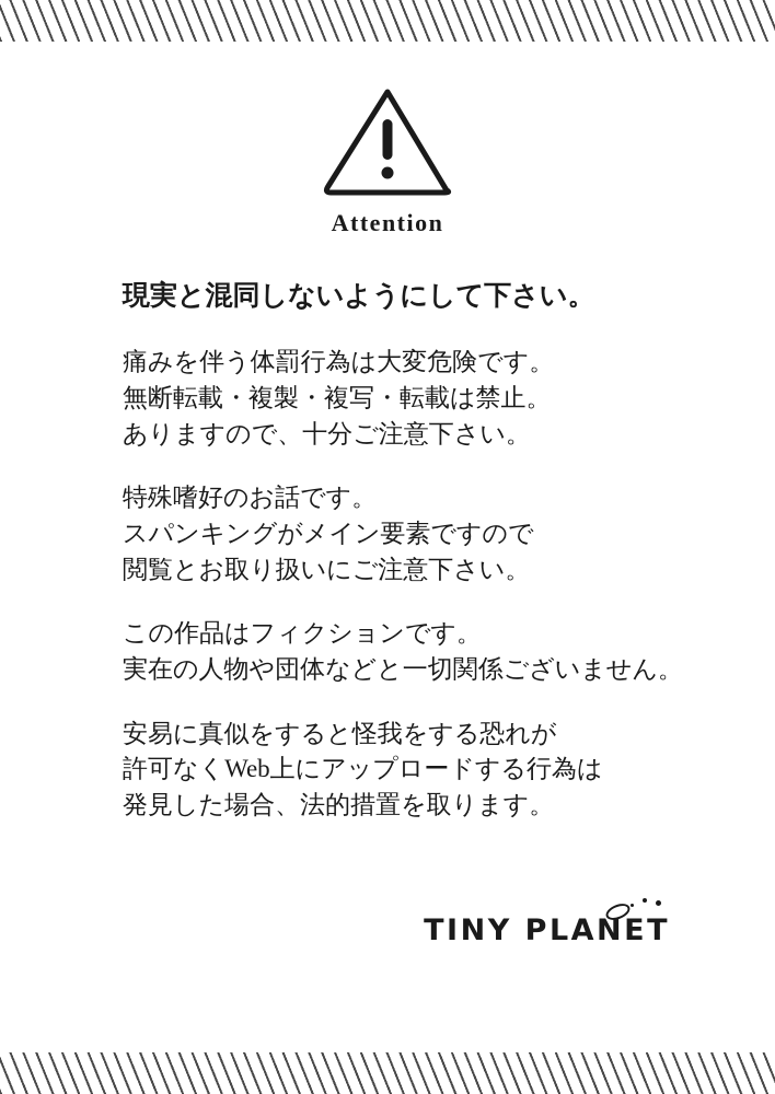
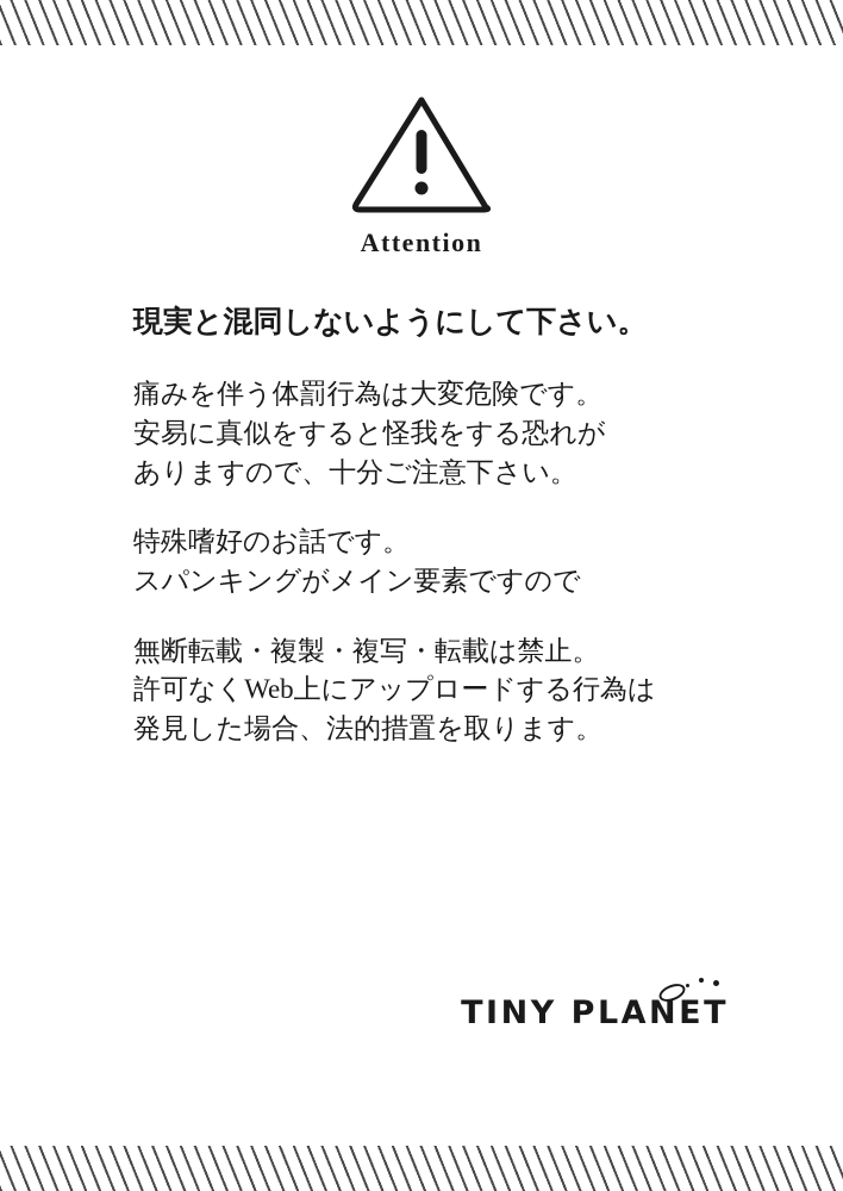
  Attention
  現実と混同しないようにして下さい。
  痛みを伴う体罰行為は大変危険です。
- 無断転載・複製・複写・転載は禁止。
+ 安易に真似をすると怪我をする恐れが
  ありますので、十分ご注意下さい。
  特殊嗜好のお話です。
  スパンキングがメイン要素ですので
- 閲覧とお取り扱いにご注意下さい。
- この作品はフィクションです。
- 実在の人物や団体などと一切関係ございません。
- 安易に真似をすると怪我をする恐れが
+ 無断転載・複製・複写・転載は禁止。
  許可なくWeb上にアップロードする行為は
  発見した場合、法的措置を取ります。
  TINY PLANET
